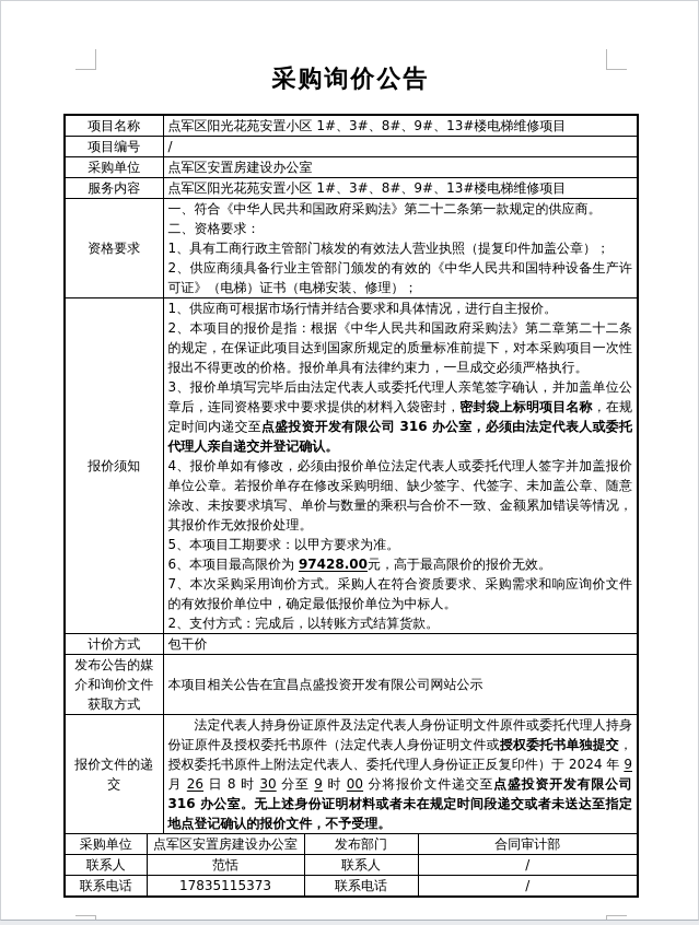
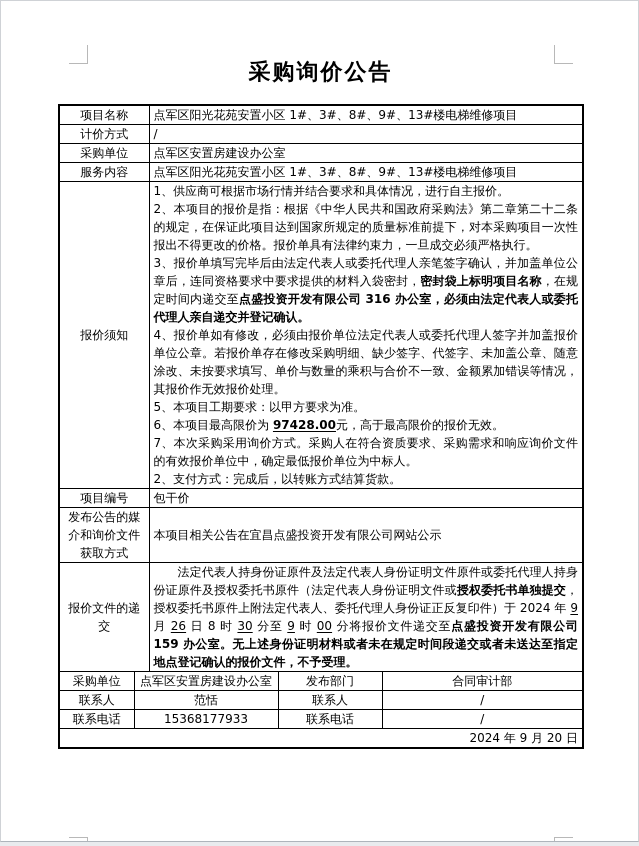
  采购询价公告
  项目名称	点军区阳光花苑安置小区 1#、3#、8#、9#、13#楼电梯维修项目
- 项目编号	/
+ 计价方式	/
  采购单位	点军区安置房建设办公室
  服务内容	点军区阳光花苑安置小区 1#、3#、8#、9#、13#楼电梯维修项目
- 资格要求	一、符合《中华人民共和国政府采购法》第二十二条第一款规定的供应商。二、资格要求：1、具有工商行政主管部门核发的有效法人营业执照（提复印件加盖公章）；2、供应商须具备行业主管部门颁发的有效的《中华人民共和国特种设备生产许可证》（电梯）证书（电梯安装、修理）；
  报价须知	1、供应商可根据市场行情并结合要求和具体情况，进行自主报价。2、本项目的报价是指：根据《中华人民共和国政府采购法》第二章第二十二条的规定，在保证此项目达到国家所规定的质量标准前提下，对本采购项目一次性报出不得更改的价格。报价单具有法律约束力，一旦成交必须严格执行。3、报价单填写完毕后由法定代表人或委托代理人亲笔签字确认，并加盖单位公章后，连同资格要求中要求提供的材料入袋密封，密封袋上标明项目名称，在规定时间内递交至点盛投资开发有限公司 316 办公室，必须由法定代表人或委托代理人亲自递交并登记确认。4、报价单如有修改，必须由报价单位法定代表人或委托代理人签字并加盖报价单位公章。若报价单存在修改采购明细、缺少签字、代签字、未加盖公章、随意涂改、未按要求填写、单价与数量的乘积与合价不一致、金额累加错误等情况，其报价作无效报价处理。5、本项目工期要求：以甲方要求为准。6、本项目最高限价为 97428.00元，高于最高限价的报价无效。7、本次采购采用询价方式。采购人在符合资质要求、采购需求和响应询价文件的有效报价单位中，确定最低报价单位为中标人。2、支付方式：完成后，以转账方式结算货款。
- 计价方式	包干价
+ 项目编号	包干价
  发布公告的媒介和询价文件获取方式	本项目相关公告在宜昌点盛投资开发有限公司网站公示
- 报价文件的递交	法定代表人持身份证原件及法定代表人身份证明文件原件或委托代理人持身份证原件及授权委托书原件（法定代表人身份证明文件或授权委托书单独提交，授权委托书原件上附法定代表人、委托代理人身份证正反复印件）于 2024 年 9 月 26 日 8 时 30 分至 9 时 00 分将报价文件递交至点盛投资开发有限公司 316 办公室。无上述身份证明材料或者未在规定时间段递交或者未送达至指定地点登记确认的报价文件，不予受理。
+ 报价文件的递交	法定代表人持身份证原件及法定代表人身份证明文件原件或委托代理人持身份证原件及授权委托书原件（法定代表人身份证明文件或授权委托书单独提交，授权委托书原件上附法定代表人、委托代理人身份证正反复印件）于 2024 年 9 月 26 日 8 时 30 分至 9 时 00 分将报价文件递交至点盛投资开发有限公司 159 办公室。无上述身份证明材料或者未在规定时间段递交或者未送达至指定地点登记确认的报价文件，不予受理。
  采购单位	点军区安置房建设办公室	发布部门	合同审计部
  联系人	范恬	联系人	/
- 联系电话	17835115373	联系电话	/
+ 联系电话	15368177933	联系电话	/
+ 2024 年 9 月 20 日
